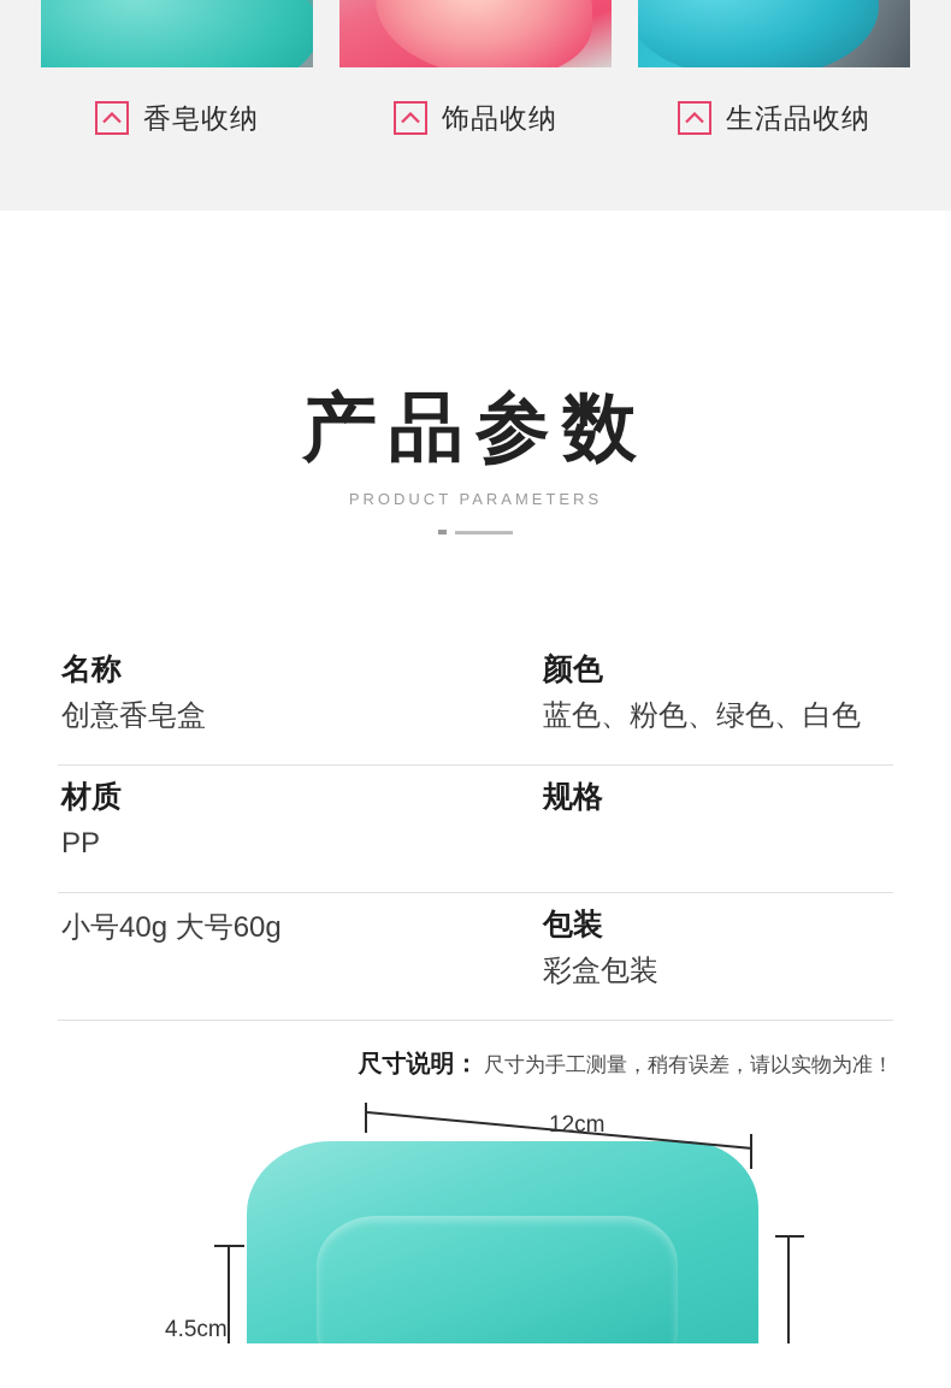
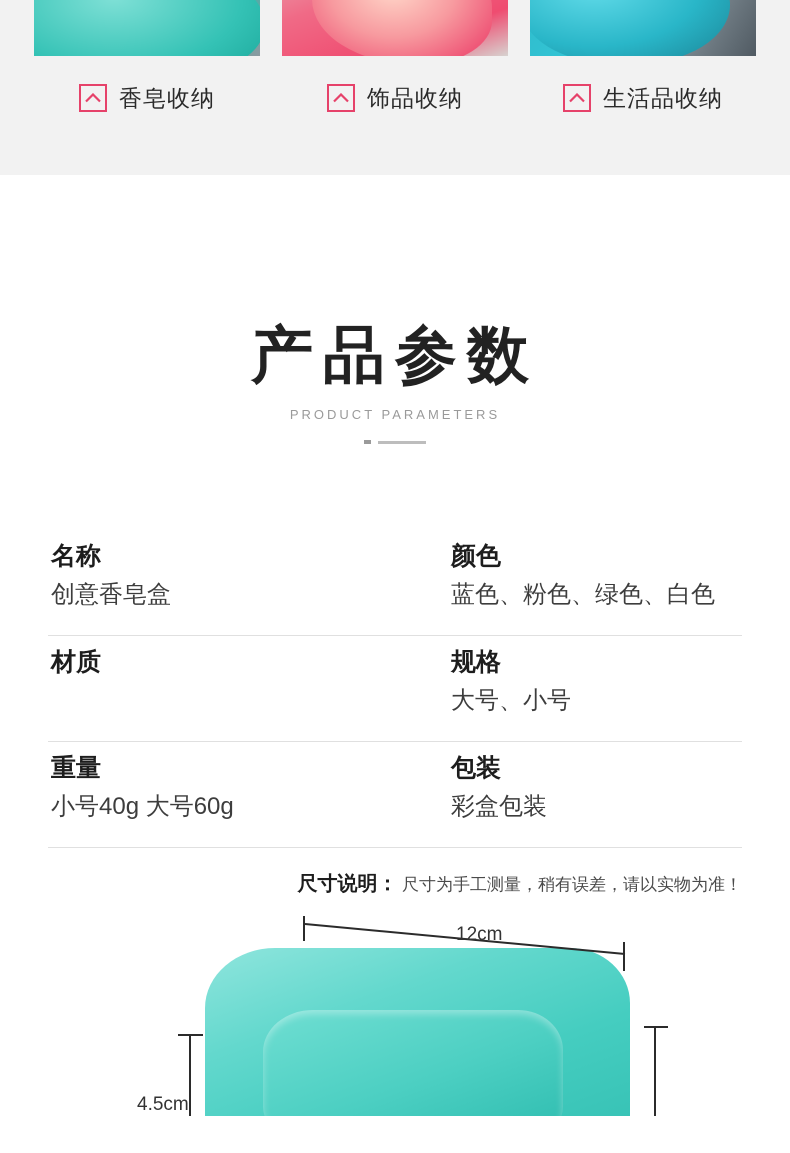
  香皂收纳
  饰品收纳
  生活品收纳
  产品参数
  PRODUCT PARAMETERS
  名称
  创意香皂盒
  颜色
  蓝色、粉色、绿色、白色
  材质
- PP
  规格
+ 大号、小号
+ 重量
  小号40g 大号60g
  包装
  彩盒包装
  尺寸说明： 尺寸为手工测量，稍有误差，请以实物为准！
  12cm
  4.5cm
